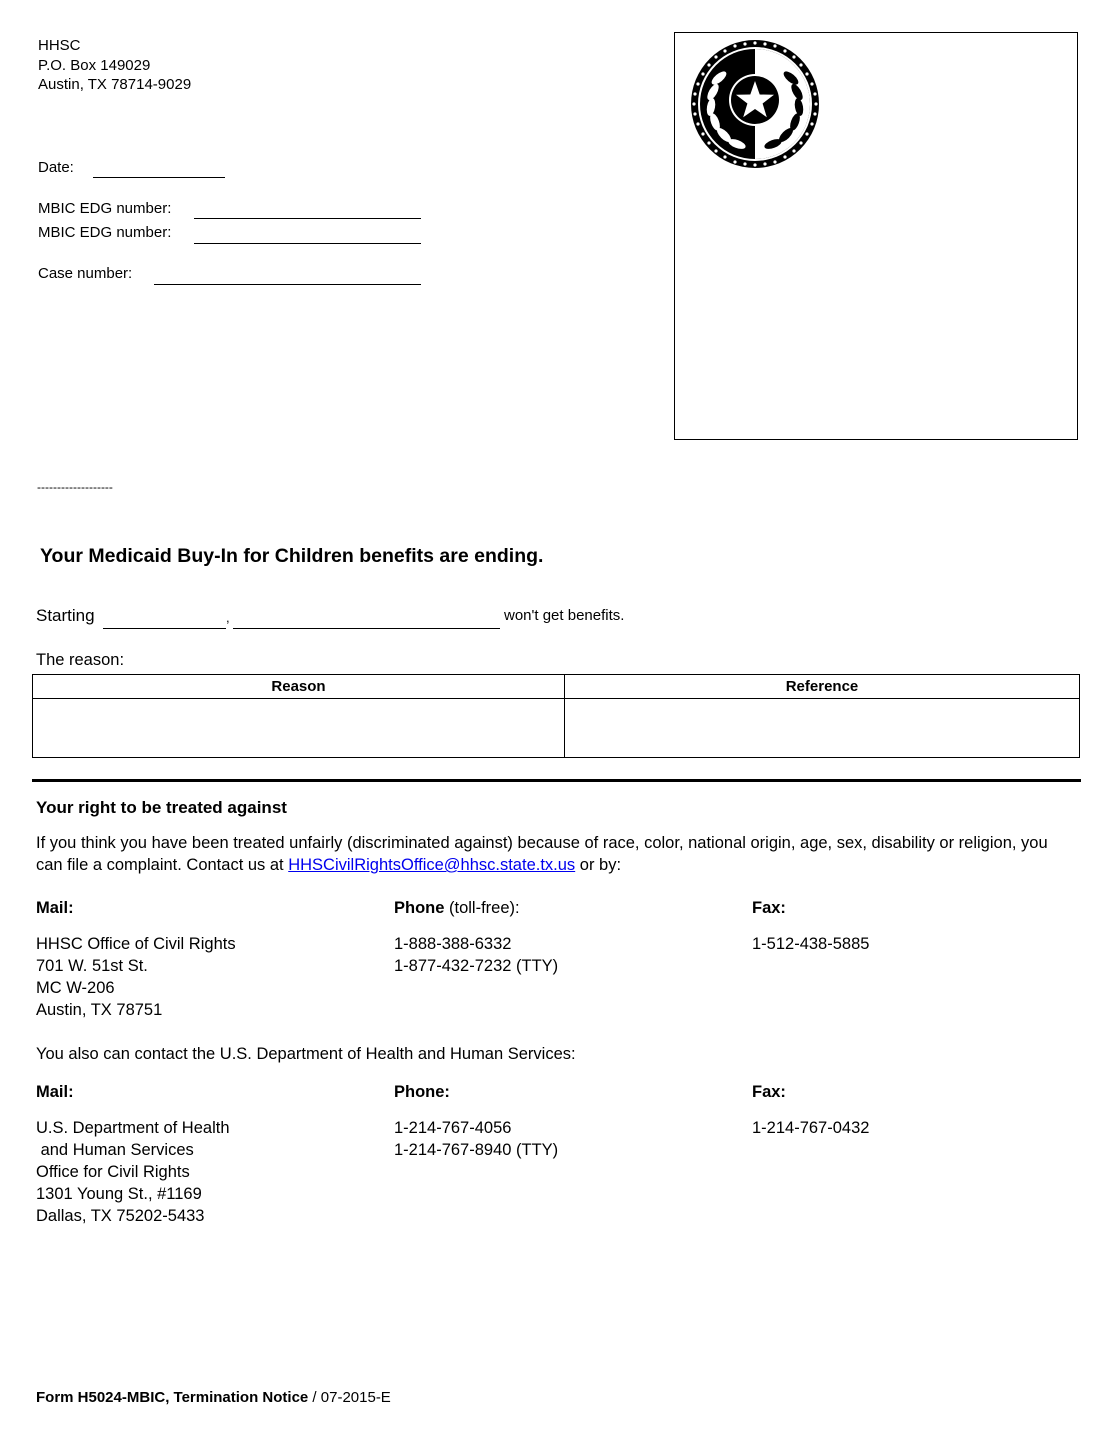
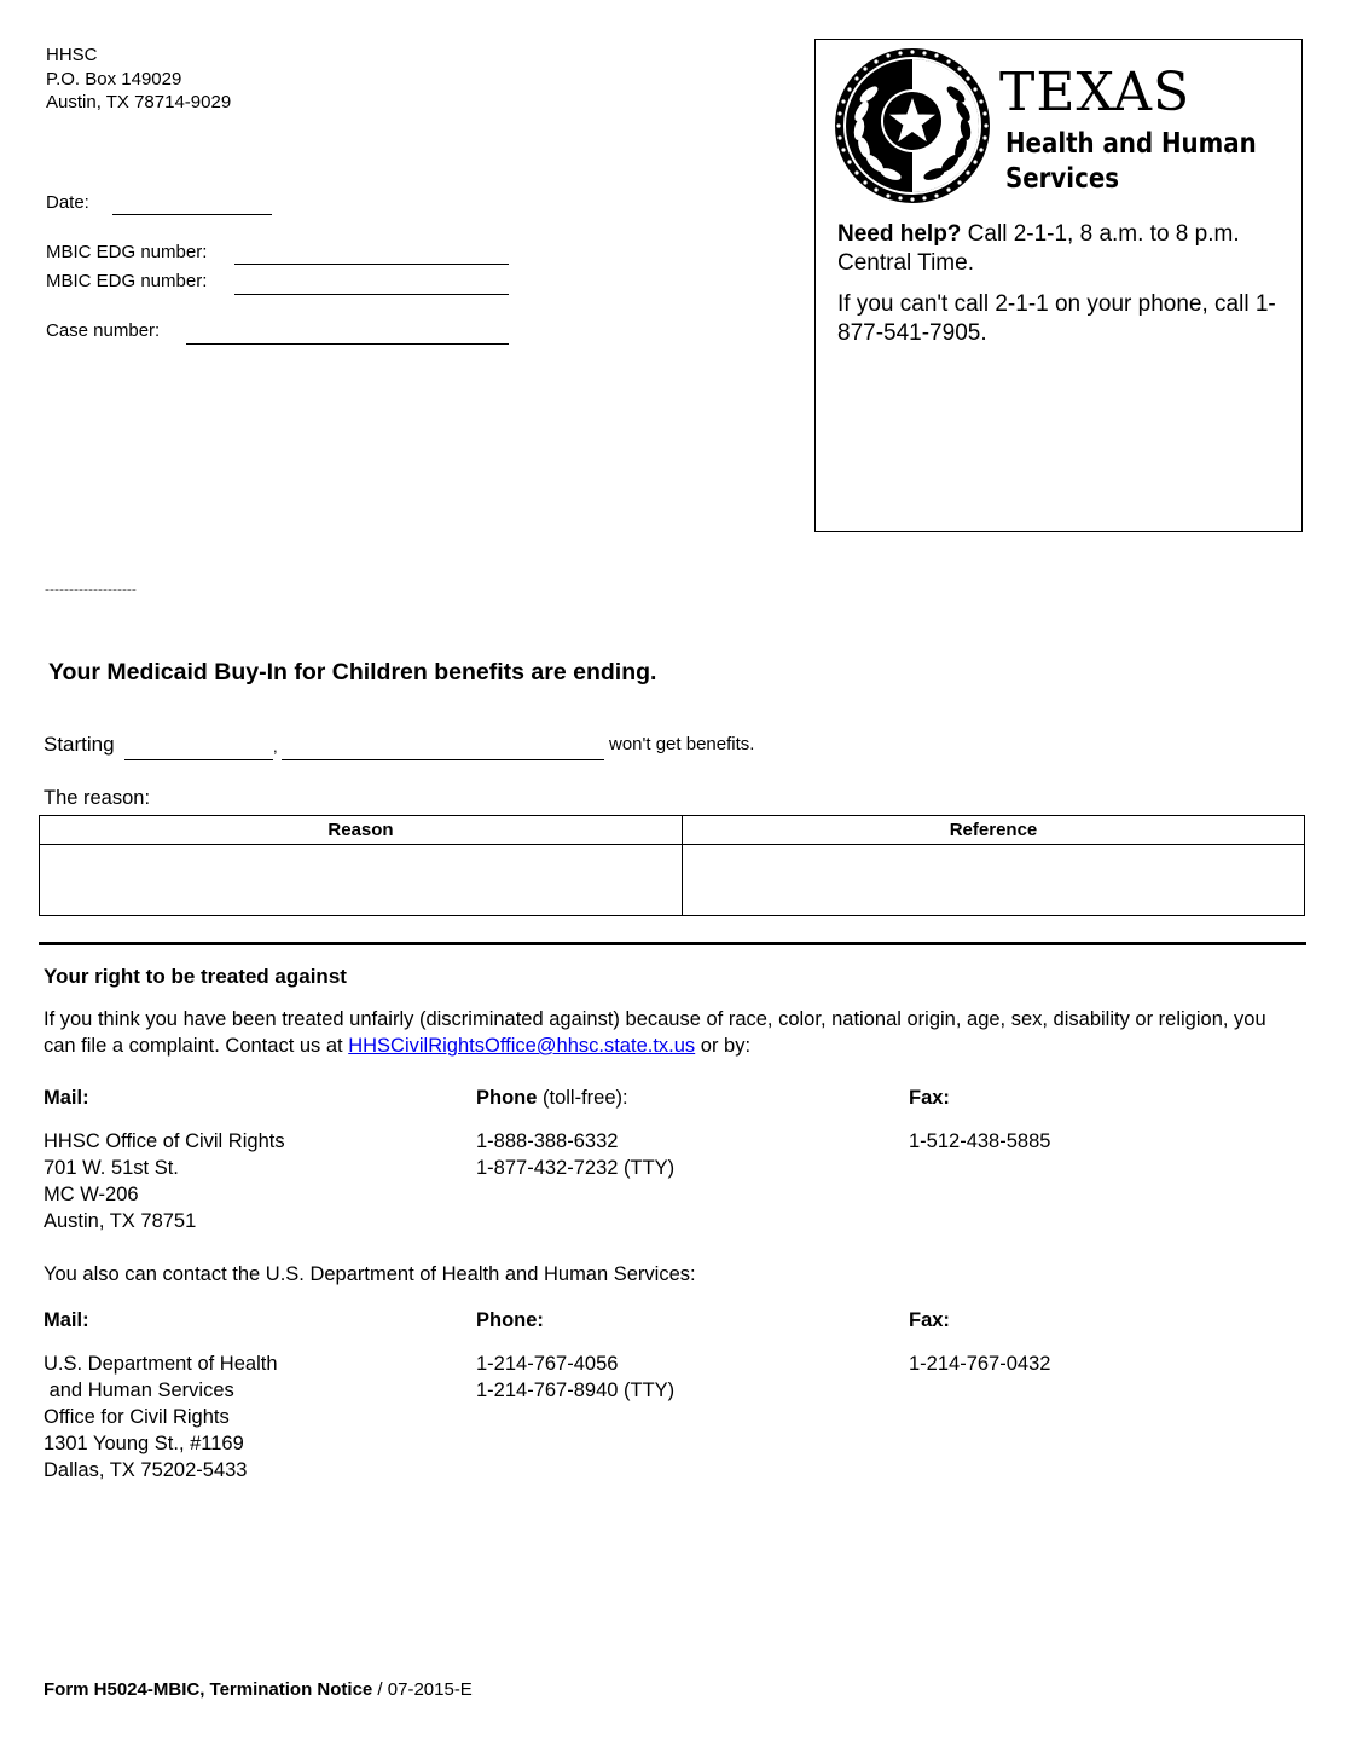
  HHSC
  P.O. Box 149029
  Austin, TX 78714-9029
  Date:
  MBIC EDG number:
  MBIC EDG number:
  Case number:
+ TEXAS
+ Health and Human
+ Services
+ Need help? Call 2-1-1, 8 a.m. to 8 p.m. Central Time.
+ If you can't call 2-1-1 on your phone, call 1-877-541-7905.
  -------------------
  Your Medicaid Buy-In for Children benefits are ending.
  Starting
  ,
  won't get benefits.
  The reason:
  Reason	Reference
  Your right to be treated against
  If you think you have been treated unfairly (discriminated against) because of race, color, national origin, age, sex, disability or religion, you can file a complaint. Contact us at HHSCivilRightsOffice@hhsc.state.tx.us or by:
  Mail:
  Phone (toll-free):
  Fax:
  HHSC Office of Civil Rights
  701 W. 51st St.
  MC W-206
  Austin, TX 78751
  1-888-388-6332
  1-877-432-7232 (TTY)
  1-512-438-5885
  You also can contact the U.S. Department of Health and Human Services:
  Mail:
  Phone:
  Fax:
  U.S. Department of Health
  and Human Services
  Office for Civil Rights
  1301 Young St., #1169
  Dallas, TX 75202-5433
  1-214-767-4056
  1-214-767-8940 (TTY)
  1-214-767-0432
  Form H5024-MBIC, Termination Notice / 07-2015-E
